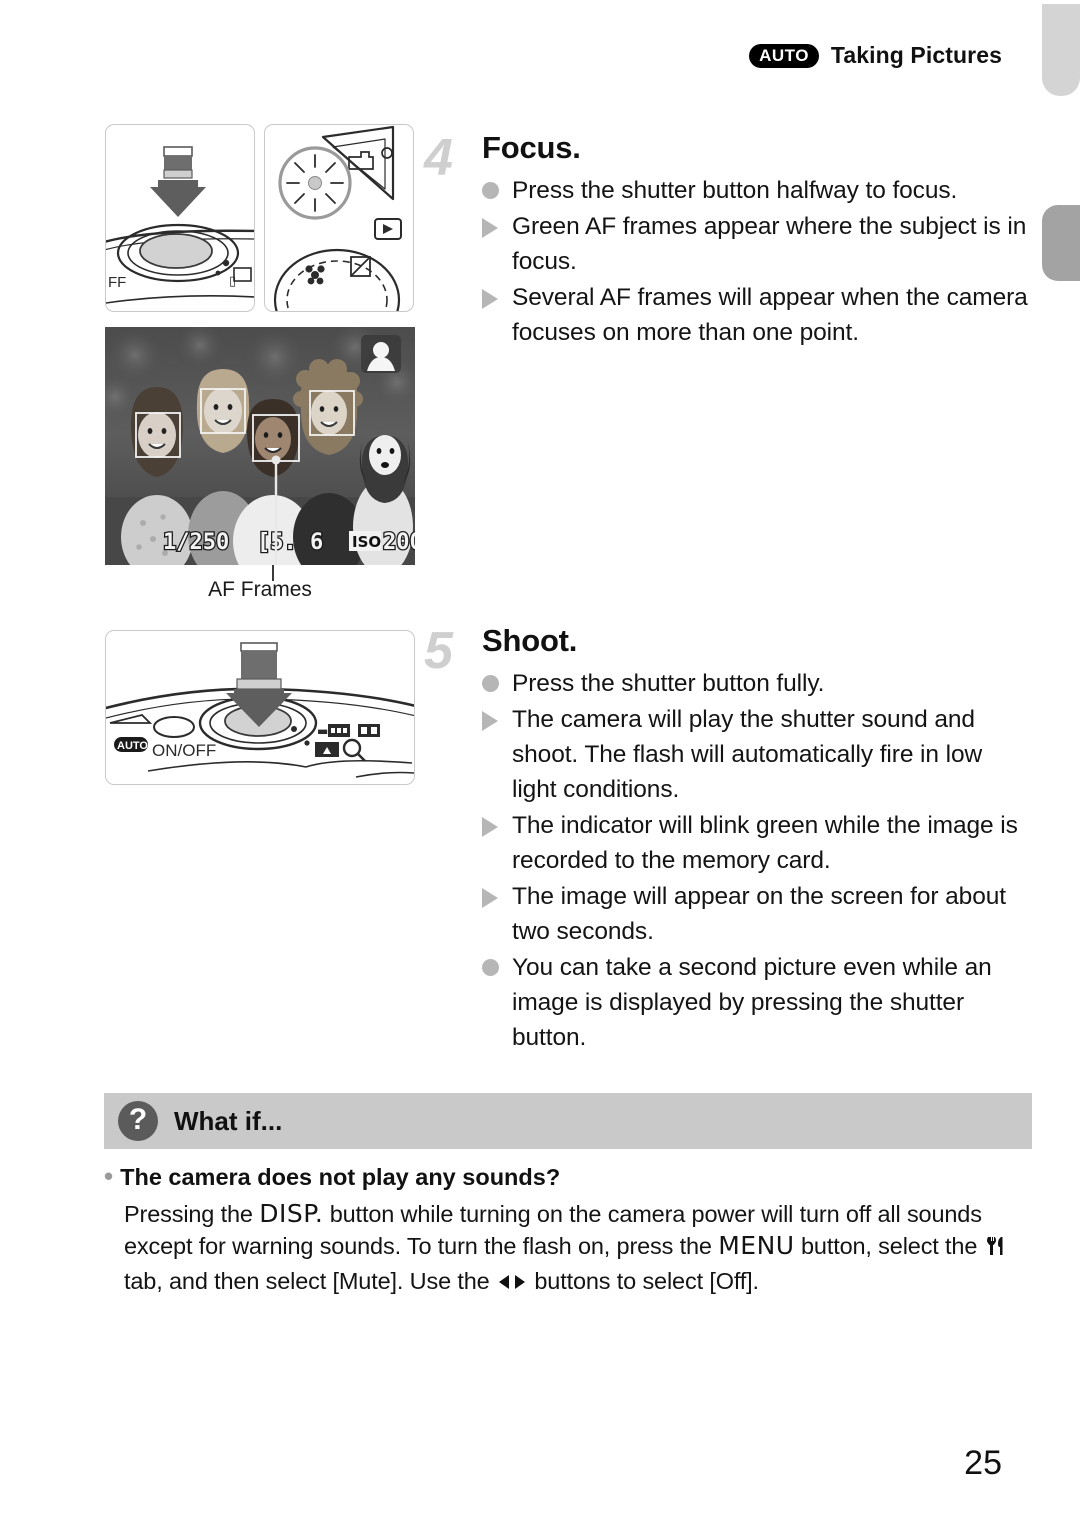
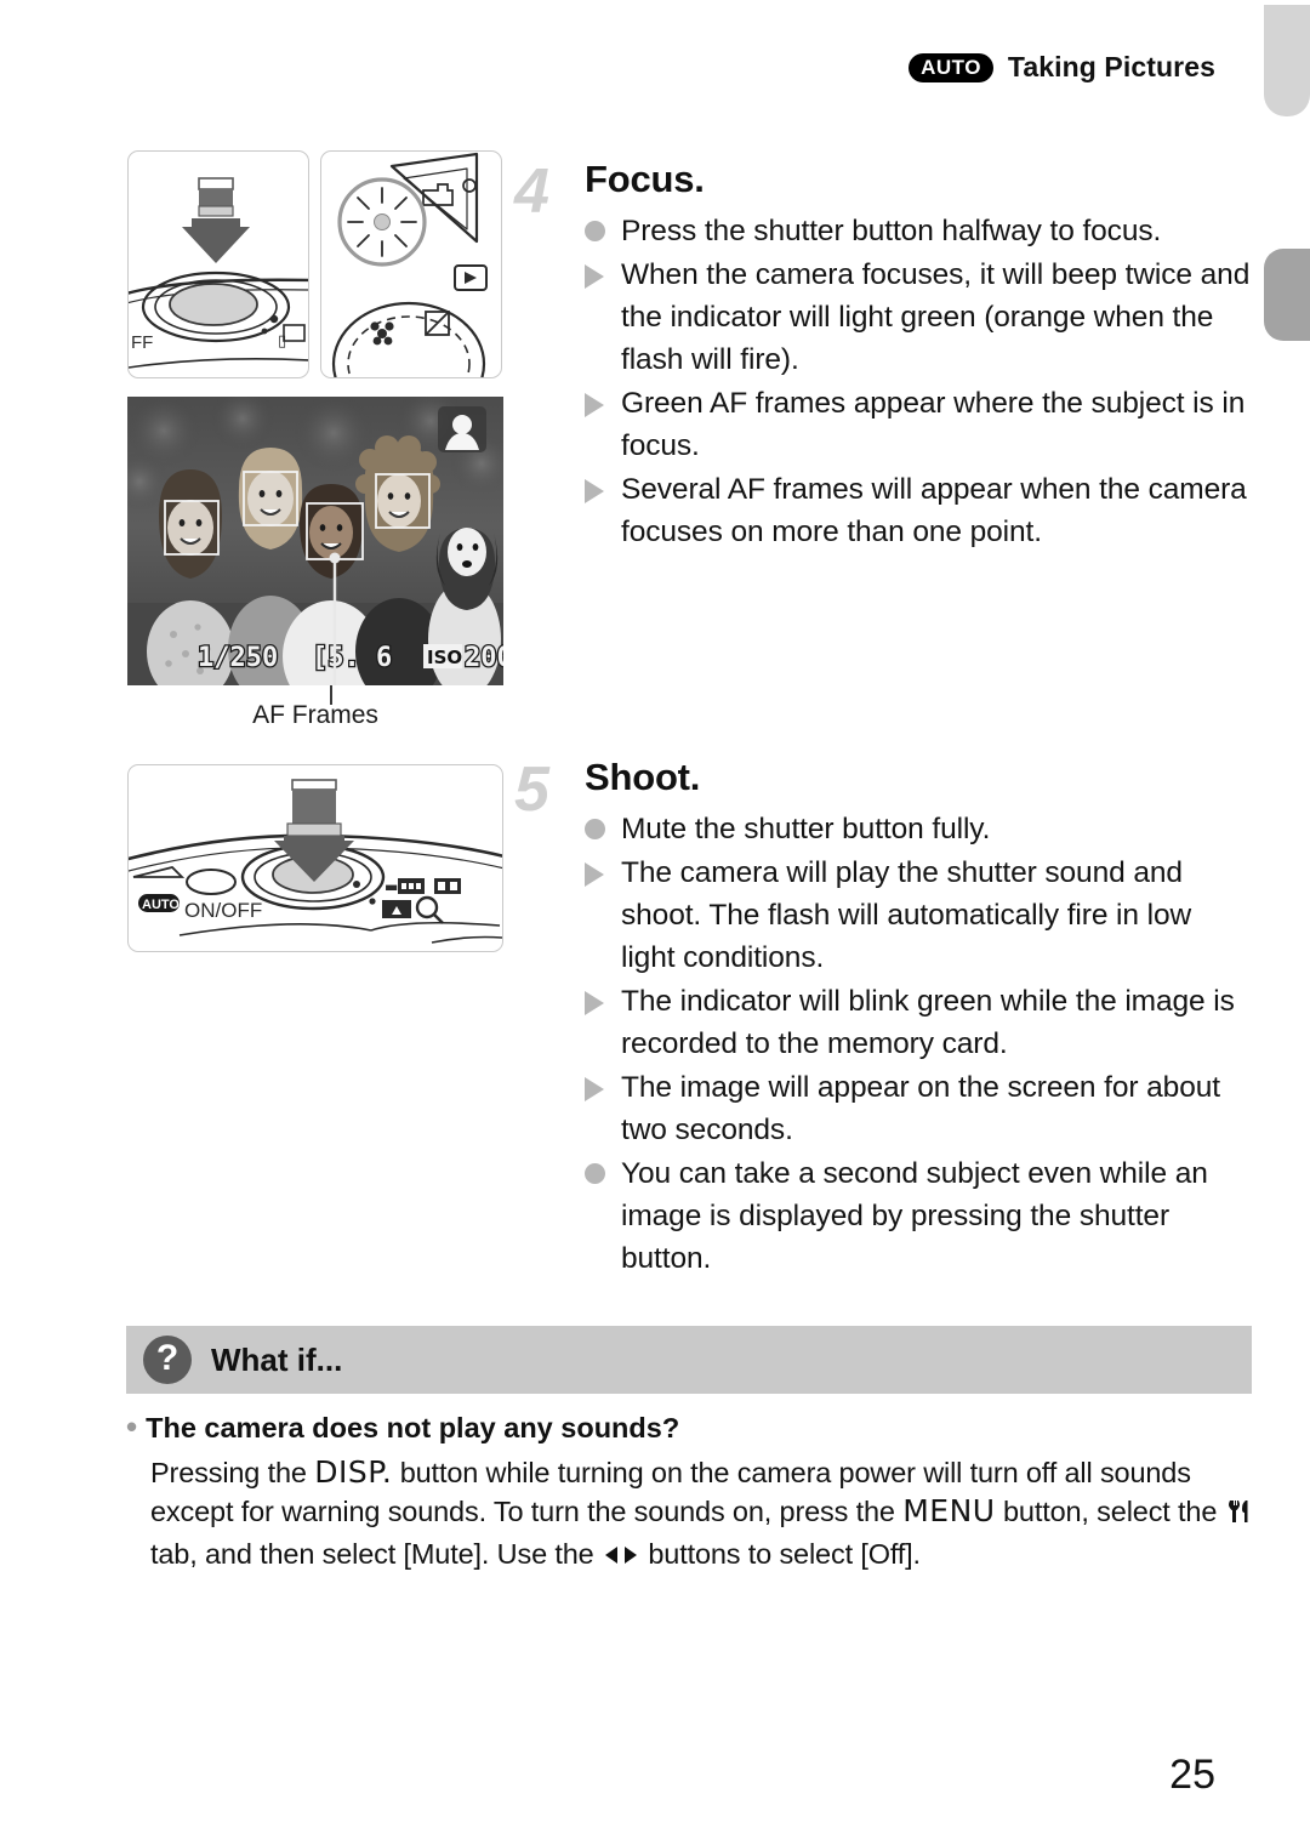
  AUTO
  Taking Pictures
  ▯
  FF
  1/250
  [. 6
  ISO
  AF Frames
  AUTO
  ON/OFF
  ▬
  4
  Focus.
  Press the shutter button halfway to focus.
+ When the camera focuses, it will beep twice and the indicator will light green (orange when the flash will fire).
  Green AF frames appear where the subject is in focus.
  Several AF frames will appear when the camera focuses on more than one point.
  5
  Shoot.
- Press the shutter button fully.
+ Mute the shutter button fully.
  The camera will play the shutter sound and shoot. The flash will automatically fire in low light conditions.
  The indicator will blink green while the image is recorded to the memory card.
  The image will appear on the screen for about two seconds.
- You can take a second picture even while an image is displayed by pressing the shutter button.
+ You can take a second subject even while an image is displayed by pressing the shutter button.
  ?
  What if...
  •
  The camera does not play any sounds?
- Pressing the DISP. button while turning on the camera power will turn off all sounds except for warning sounds. To turn the flash on, press the MENU button, select the tab, and then select [Mute]. Use the buttons to select [Off].
+ Pressing the DISP. button while turning on the camera power will turn off all sounds except for warning sounds. To turn the sounds on, press the MENU button, select the tab, and then select [Mute]. Use the buttons to select [Off].
  25
